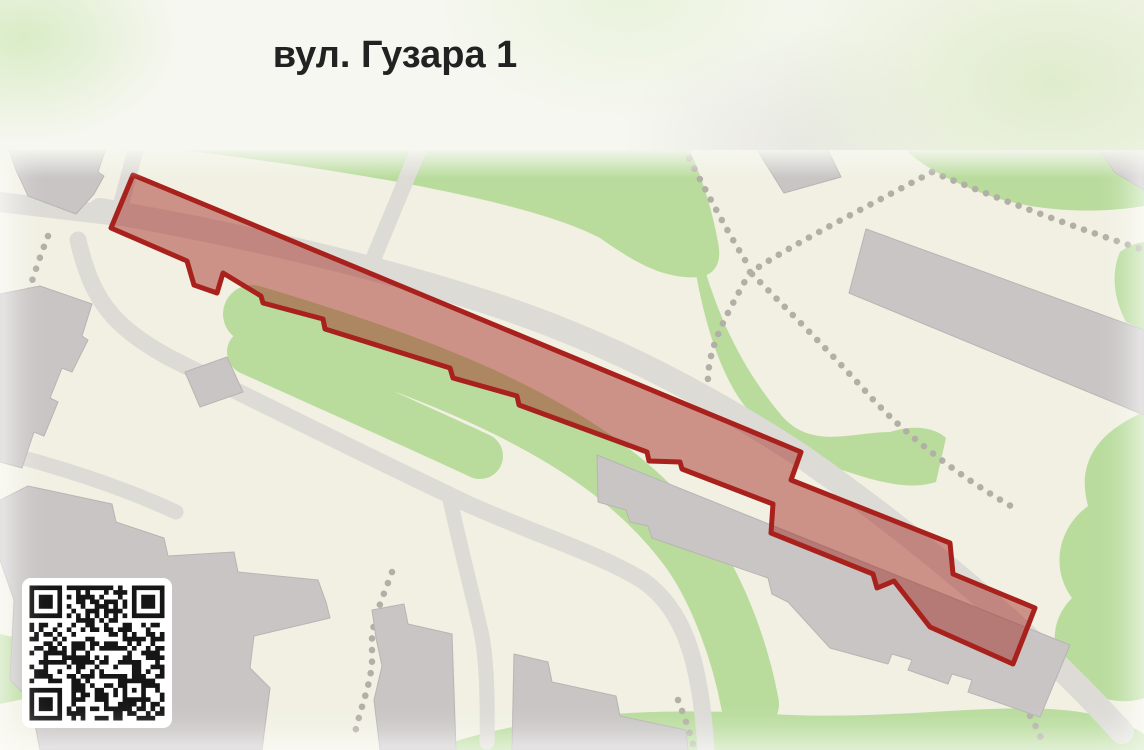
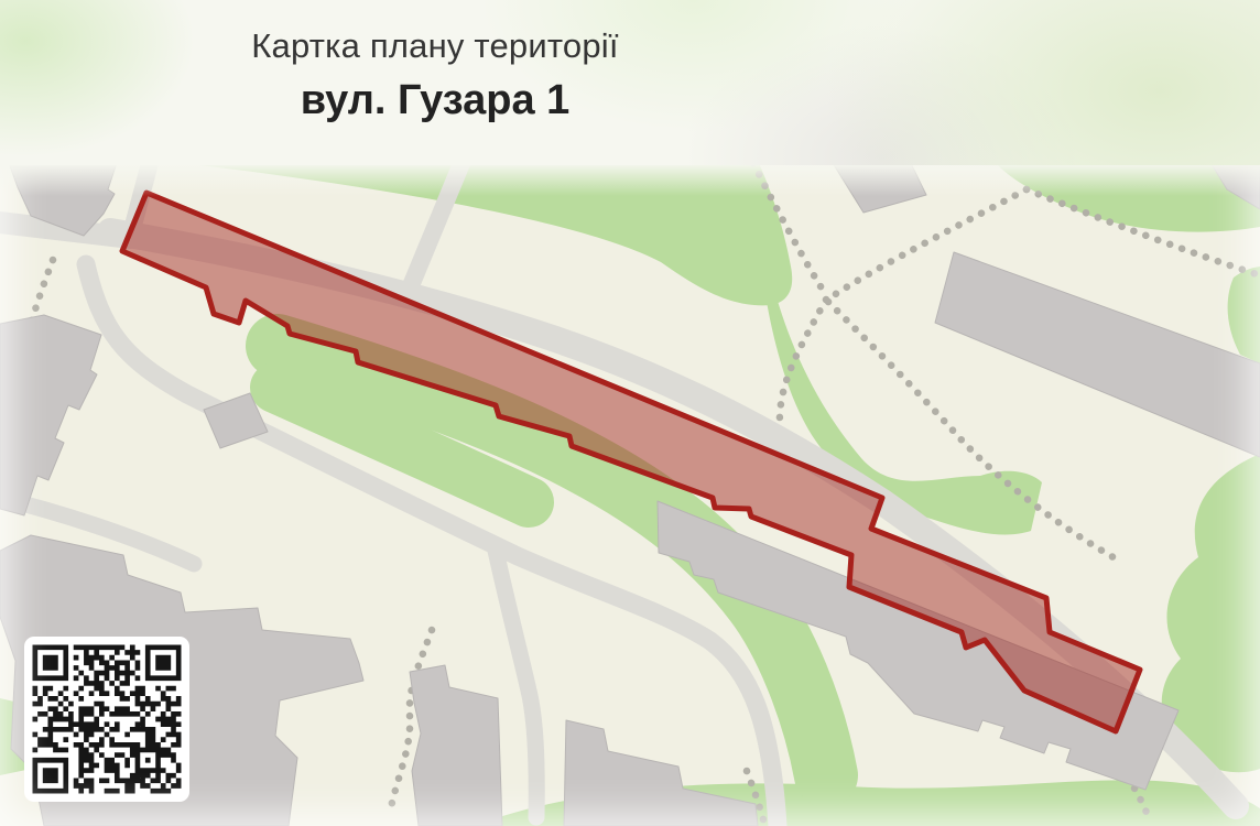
+ Картка плану території
  вул. Гузара 1
